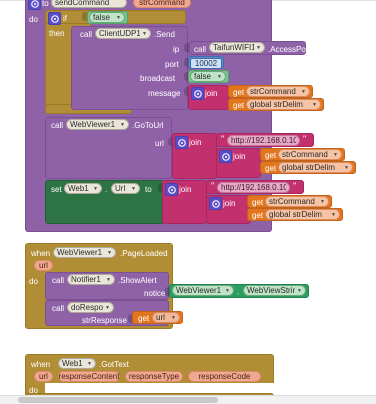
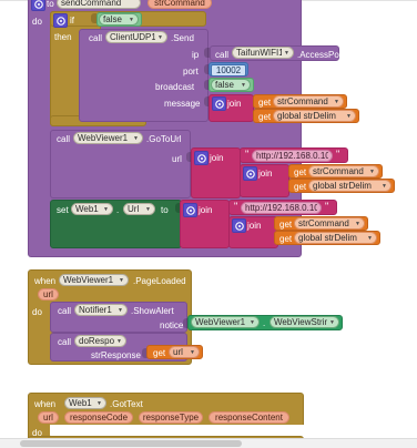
  to
  sendCommand
  strCommand
  do
  if
  false
  then
  call
  ClientUDP1
  .Send
  ip
  call
  TaifunWIFI1
  .AccessPointIP
  port
  10002
  broadcast
  false
  message
  join
  get
  strCommand
  get
  global strDelim
  call
  WebViewer1
  .GoToUrl
  url
  join
  "
  http://192.168.0.10
  "
  join
  get
  strCommand
  get
  global strDelim
  set
  Web1
  .
  Url
  to
  join
  "
  http://192.168.0.10
  "
  join
  get
  strCommand
  get
  global strDelim
  when
  WebViewer1
  .PageLoaded
  url
  do
  call
  Notifier1
  .ShowAlert
  notice
  WebViewer1
  .
  WebViewStrin
  call
  doRespo
  strResponse
  get
  url
  when
  Web1
  .GotText
  url
- responseContent
+ responseCode
  responseType
- responseCode
+ responseContent
  do
